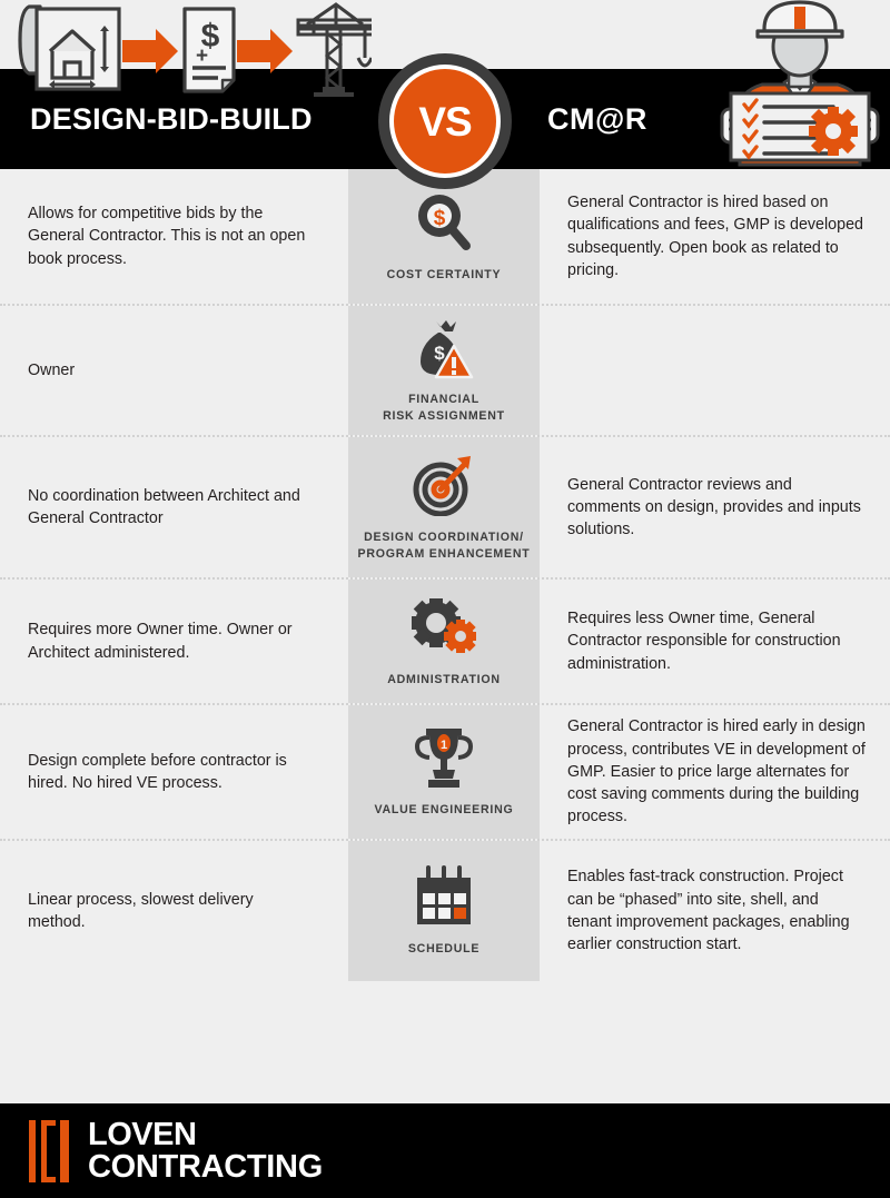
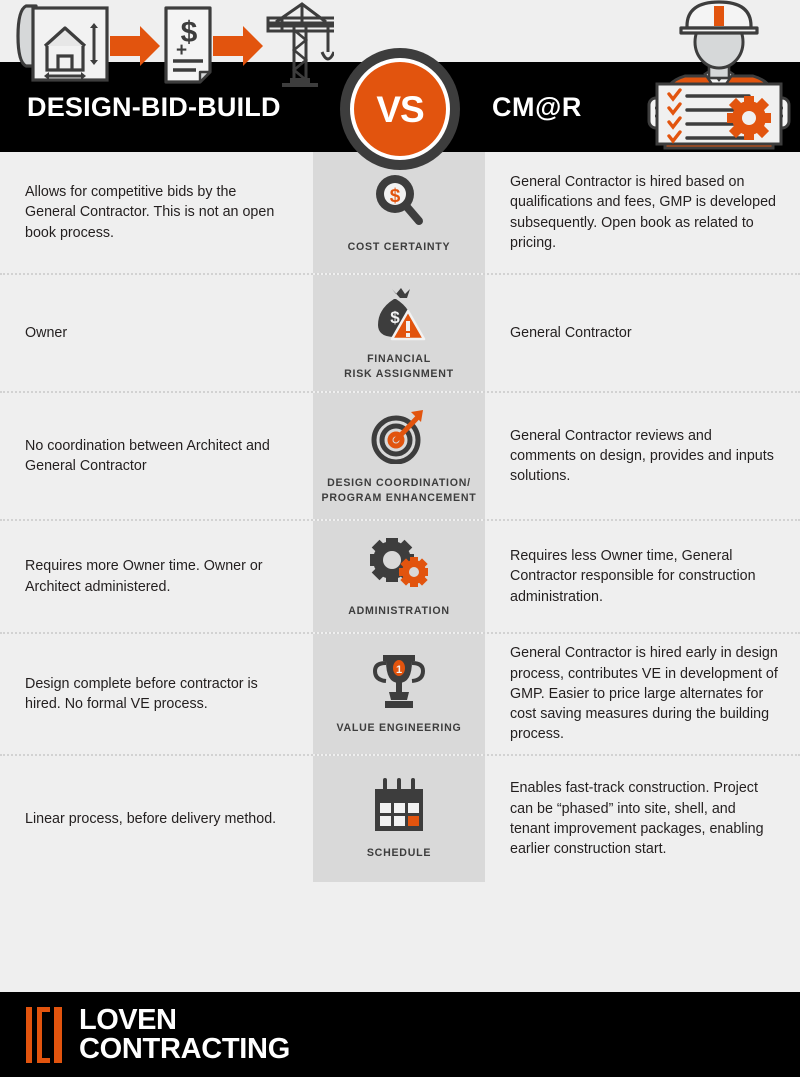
  $
  +
  DESIGN-BID-BUILD
  CM@R
  VS
  Allows for competitive bids by the General Contractor. This is not an open book process.
  $
  COST CERTAINTY
  General Contractor is hired based on qualifications and fees, GMP is developed subsequently. Open book as related to pricing.
  Owner
  $
  FINANCIAL
  RISK ASSIGNMENT
+ General Contractor
  No coordination between Architect and General Contractor
  DESIGN COORDINATION/
  PROGRAM ENHANCEMENT
  General Contractor reviews and comments on design, provides and inputs solutions.
  Requires more Owner time. Owner or Architect administered.
  ADMINISTRATION
  Requires less Owner time, General Contractor responsible for construction administration.
- Design complete before contractor is hired. No hired VE process.
+ Design complete before contractor is hired. No formal VE process.
  1
  VALUE ENGINEERING
- General Contractor is hired early in design process, contributes VE in development of GMP. Easier to price large alternates for cost saving comments during the building process.
+ General Contractor is hired early in design process, contributes VE in development of GMP. Easier to price large alternates for cost saving measures during the building process.
- Linear process, slowest delivery method.
+ Linear process, before delivery method.
  SCHEDULE
  Enables fast-track construction. Project can be “phased” into site, shell, and tenant improvement packages, enabling earlier construction start.
  LOVEN
  CONTRACTING
